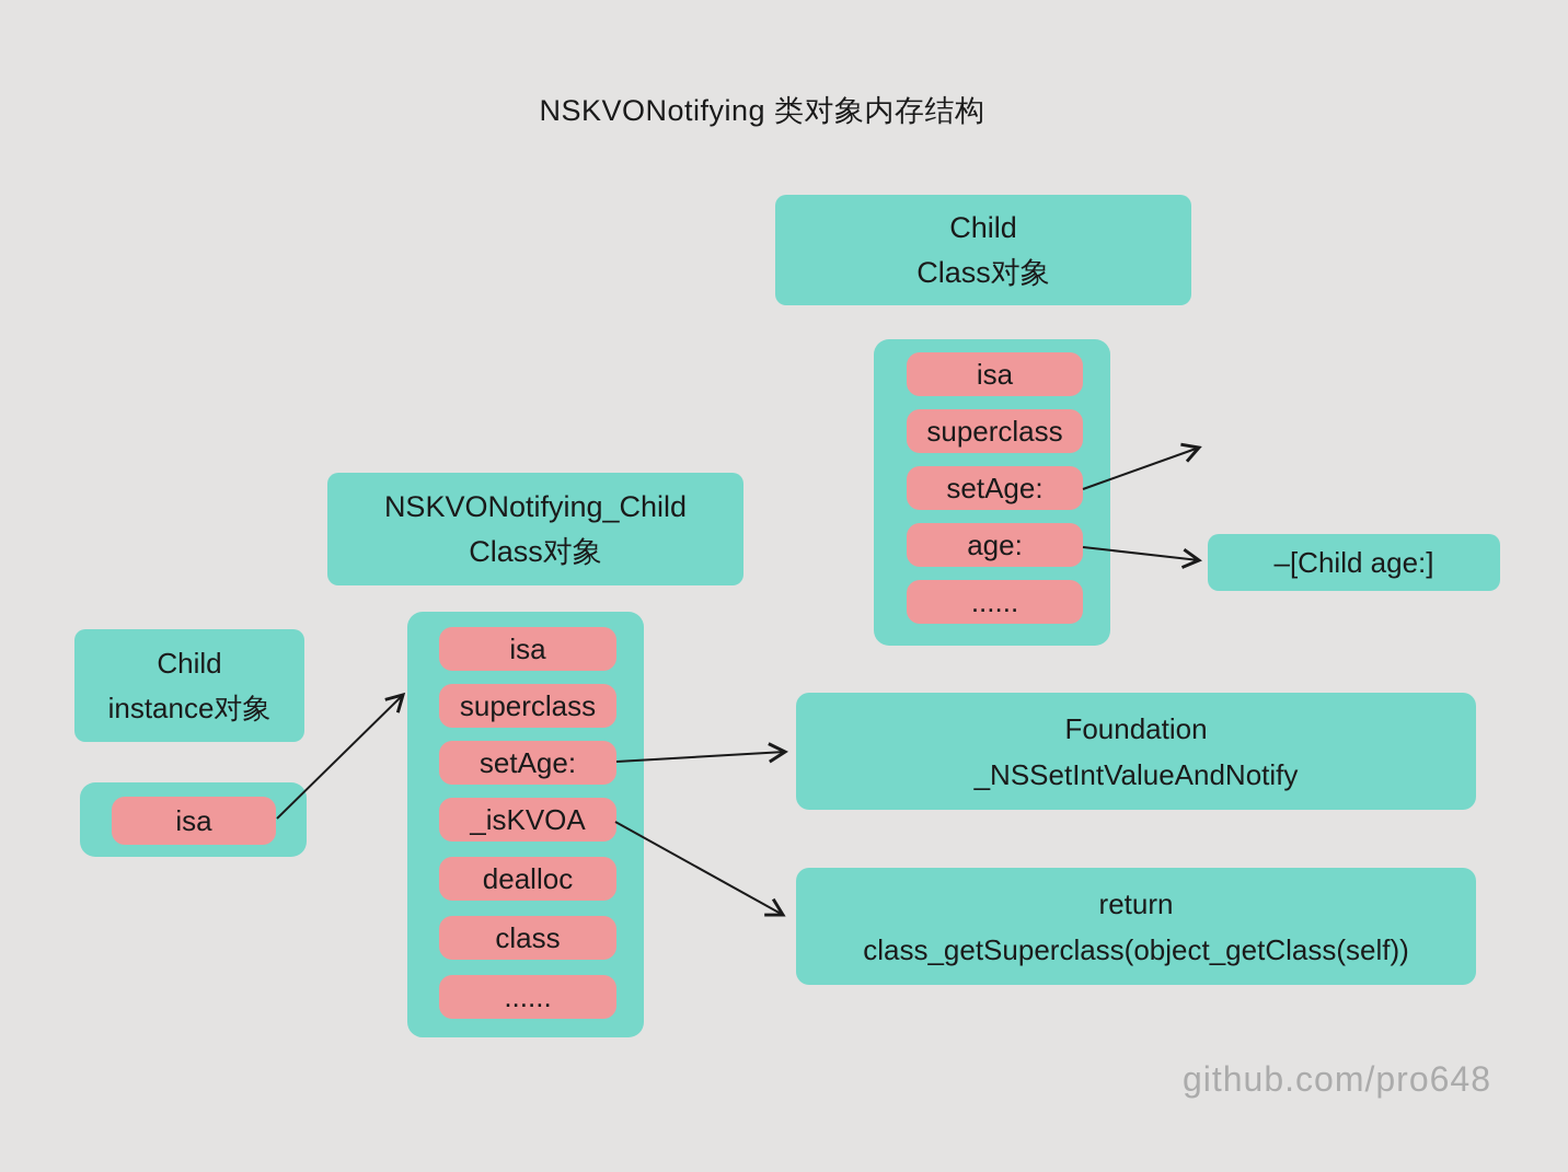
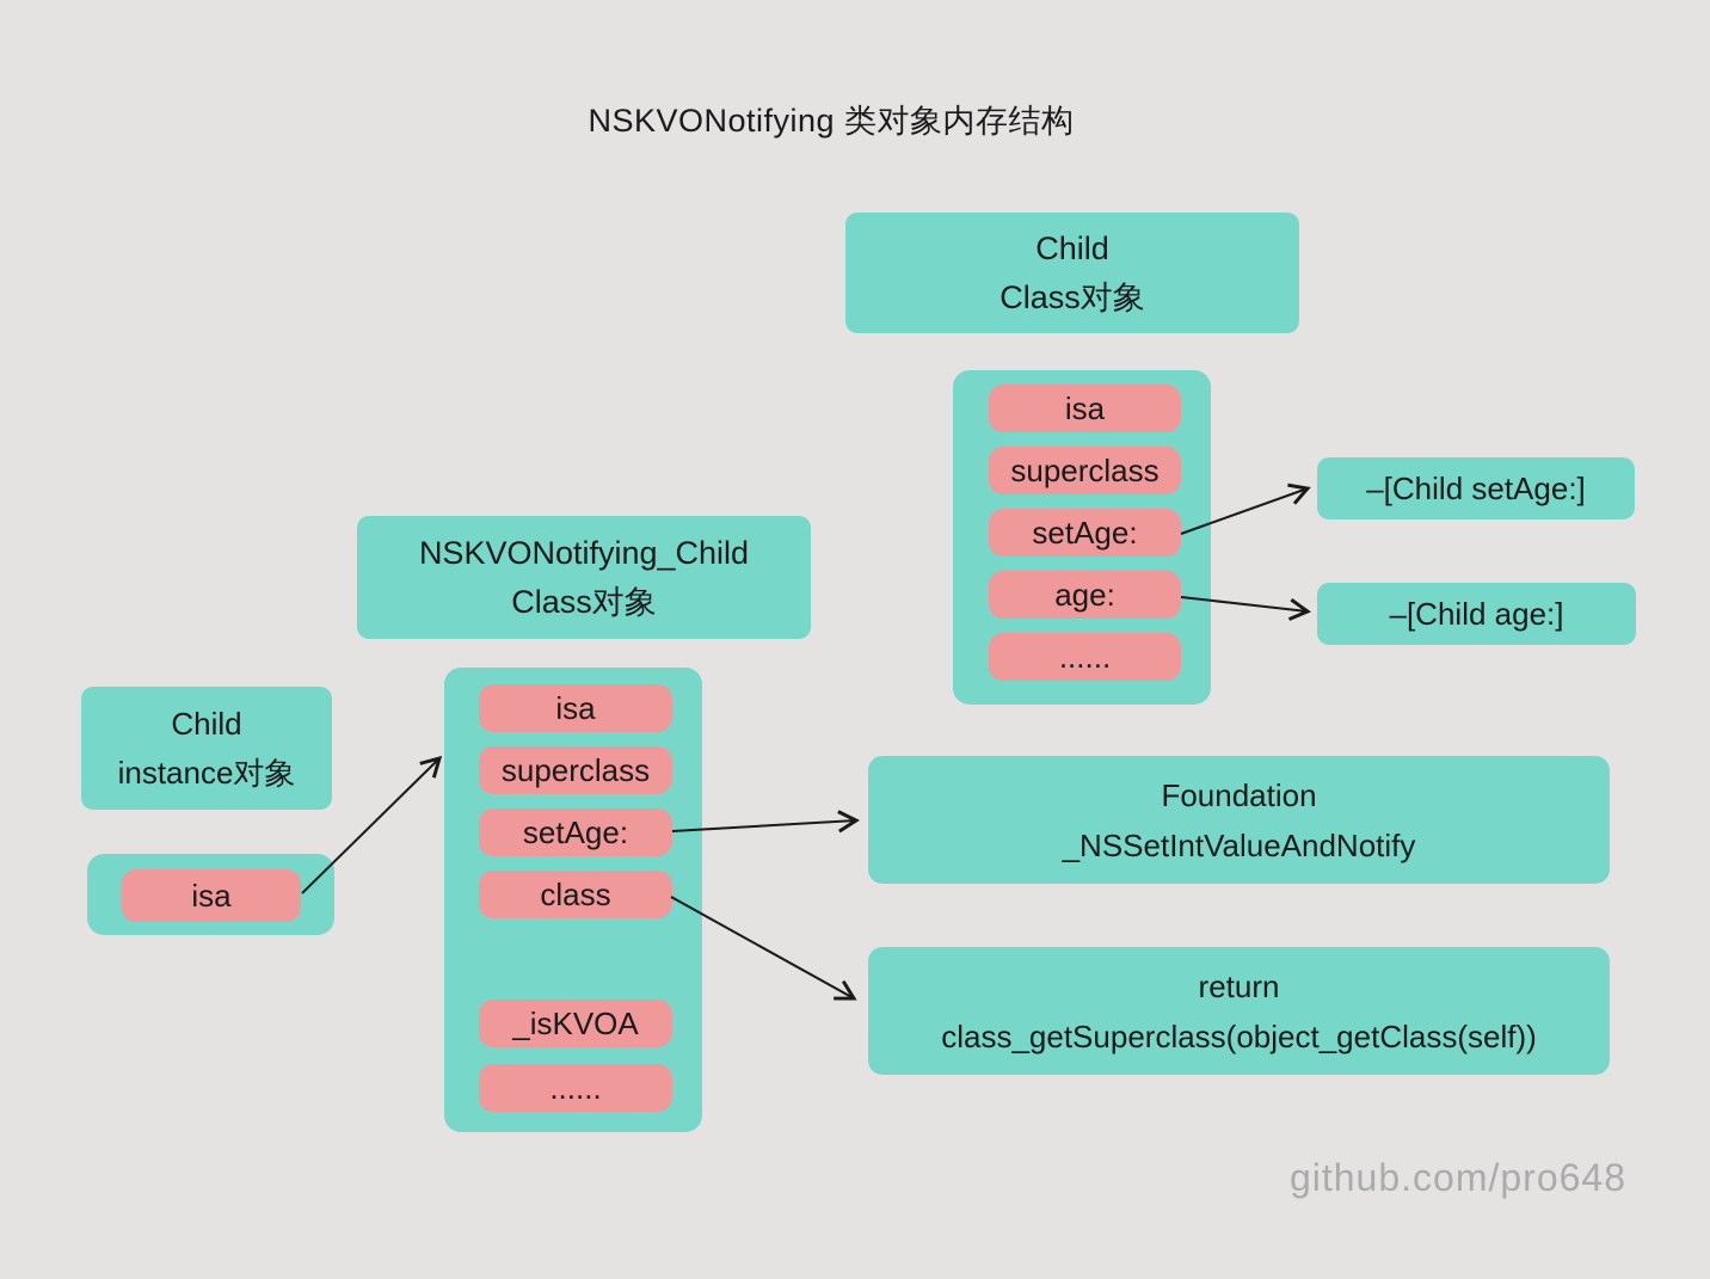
  NSKVONotifying 类对象内存结构
  Child
  Class对象
  isa
  superclass
  setAge:
  age:
  ......
+ –[Child setAge:]
  –[Child age:]
  NSKVONotifying_Child
  Class对象
  isa
  superclass
  setAge:
- _isKVOA
+ class
- dealloc
- class
+ _isKVOA
  ......
  Child
  instance对象
  isa
  Foundation
  _NSSetIntValueAndNotify
  return
  class_getSuperclass(object_getClass(self))
  github.com/pro648
